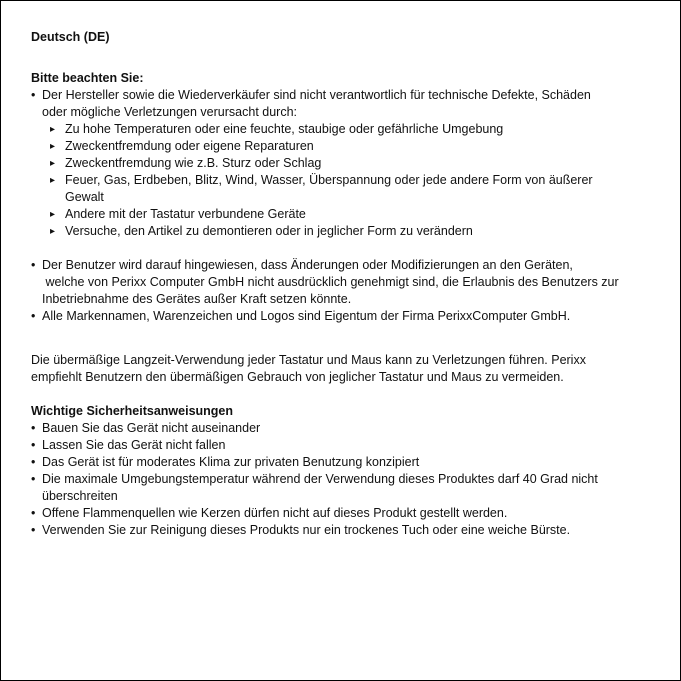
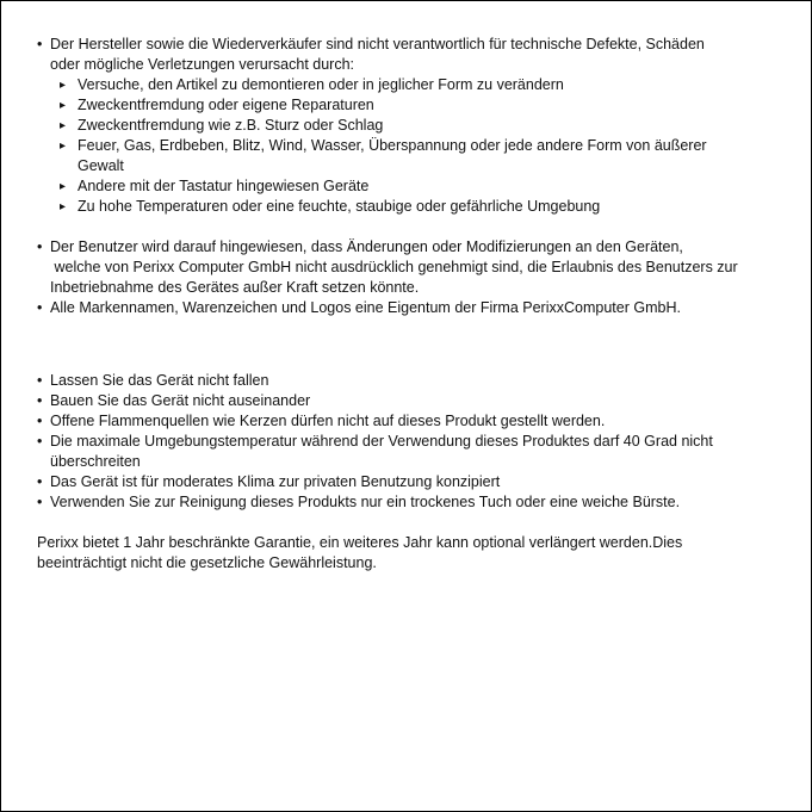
- Deutsch (DE)
- Bitte beachten Sie:
  •
  Der Hersteller sowie die Wiederverkäufer sind nicht verantwortlich für technische Defekte, Schäden
  oder mögliche Verletzungen verursacht durch:
  ▸
- Zu hohe Temperaturen oder eine feuchte, staubige oder gefährliche Umgebung
+ Versuche, den Artikel zu demontieren oder in jeglicher Form zu verändern
  ▸
  Zweckentfremdung oder eigene Reparaturen
  ▸
  Zweckentfremdung wie z.B. Sturz oder Schlag
  ▸
  Feuer, Gas, Erdbeben, Blitz, Wind, Wasser, Überspannung oder jede andere Form von äußerer
  Gewalt
  ▸
- Andere mit der Tastatur verbundene Geräte
+ Andere mit der Tastatur hingewiesen Geräte
  ▸
- Versuche, den Artikel zu demontieren oder in jeglicher Form zu verändern
+ Zu hohe Temperaturen oder eine feuchte, staubige oder gefährliche Umgebung
  •
  Der Benutzer wird darauf hingewiesen, dass Änderungen oder Modifizierungen an den Geräten,
  welche von Perixx Computer GmbH nicht ausdrücklich genehmigt sind, die Erlaubnis des Benutzers zur
  Inbetriebnahme des Gerätes außer Kraft setzen könnte.
  •
- Alle Markennamen, Warenzeichen und Logos sind Eigentum der Firma PerixxComputer GmbH.
+ Alle Markennamen, Warenzeichen und Logos eine Eigentum der Firma PerixxComputer GmbH.
- Die übermäßige Langzeit-Verwendung jeder Tastatur und Maus kann zu Verletzungen führen. Perixx
- empfiehlt Benutzern den übermäßigen Gebrauch von jeglicher Tastatur und Maus zu vermeiden.
- Wichtige Sicherheitsanweisungen
  •
- Bauen Sie das Gerät nicht auseinander
+ Lassen Sie das Gerät nicht fallen
  •
- Lassen Sie das Gerät nicht fallen
+ Bauen Sie das Gerät nicht auseinander
  •
- Das Gerät ist für moderates Klima zur privaten Benutzung konzipiert
+ Offene Flammenquellen wie Kerzen dürfen nicht auf dieses Produkt gestellt werden.
  •
  Die maximale Umgebungstemperatur während der Verwendung dieses Produktes darf 40 Grad nicht
  überschreiten
  •
- Offene Flammenquellen wie Kerzen dürfen nicht auf dieses Produkt gestellt werden.
+ Das Gerät ist für moderates Klima zur privaten Benutzung konzipiert
  •
  Verwenden Sie zur Reinigung dieses Produkts nur ein trockenes Tuch oder eine weiche Bürste.
+ Perixx bietet 1 Jahr beschränkte Garantie, ein weiteres Jahr kann optional verlängert werden.Dies
+ beeinträchtigt nicht die gesetzliche Gewährleistung.
